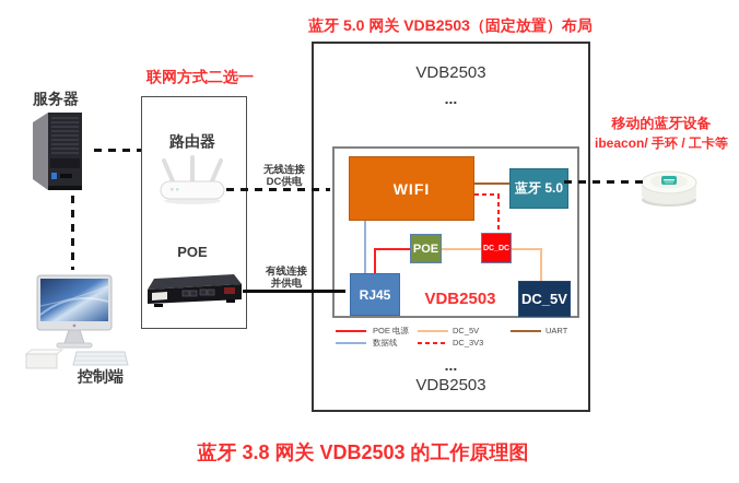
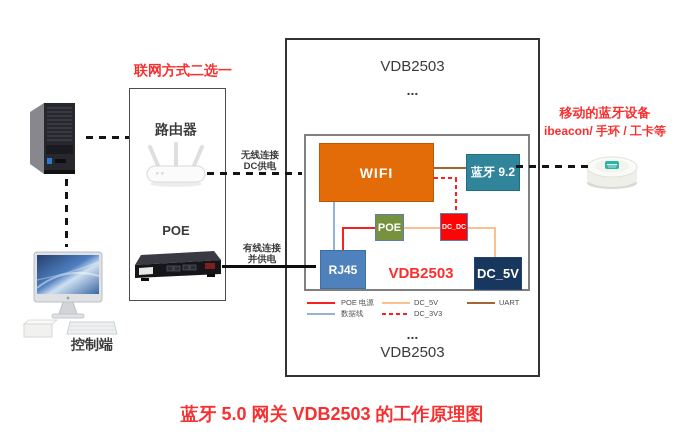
- 蓝牙 5.0 网关 VDB2503（固定放置）布局
- 服务器
  控制端
  联网方式二选一
  路由器
  POE
  无线连接
  DC供电
  有线连接
  并供电
  VDB2503
  ...
  WIFI
- 蓝牙 5.0
+ 蓝牙 9.2
  POE
  RJ45
  DC_5V
  VDB2503
  POE 电源
  DC_5V
  UART
  数据线
  DC_3V3
  ...
  VDB2503
  移动的蓝牙设备
  ibeacon/ 手环 / 工卡等
- 蓝牙 3.8 网关 VDB2503 的工作原理图
+ 蓝牙 5.0 网关 VDB2503 的工作原理图
